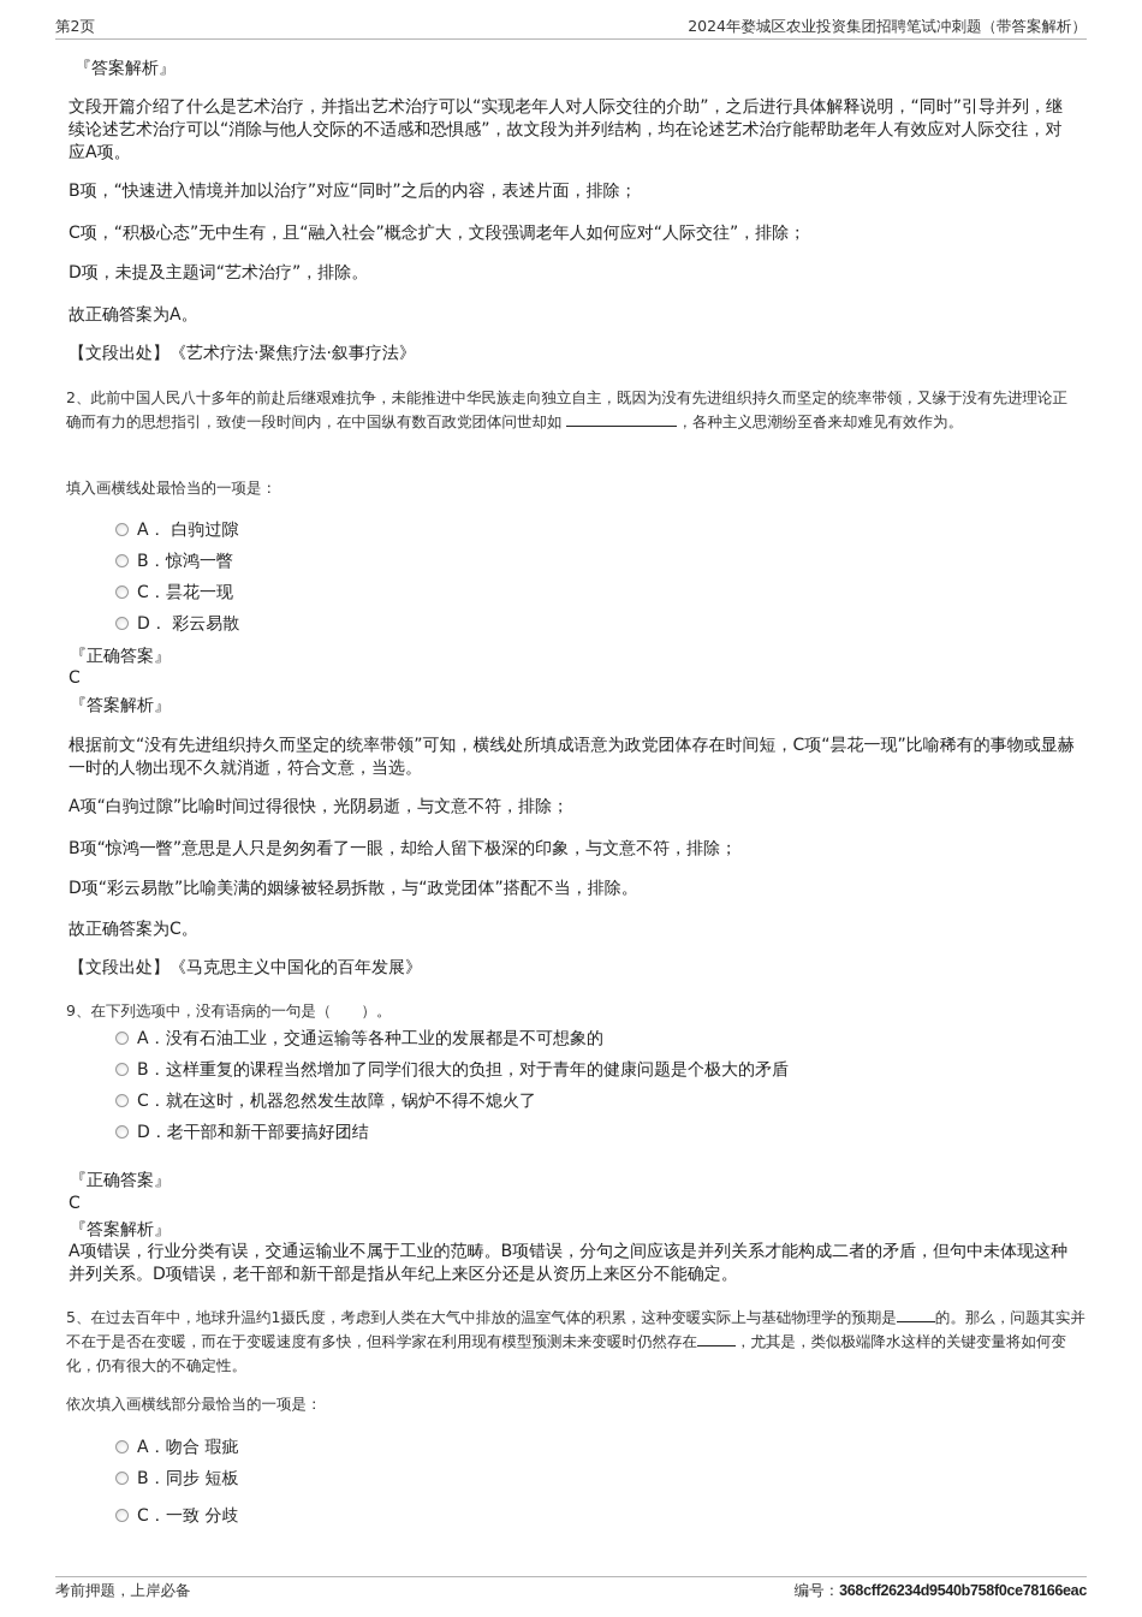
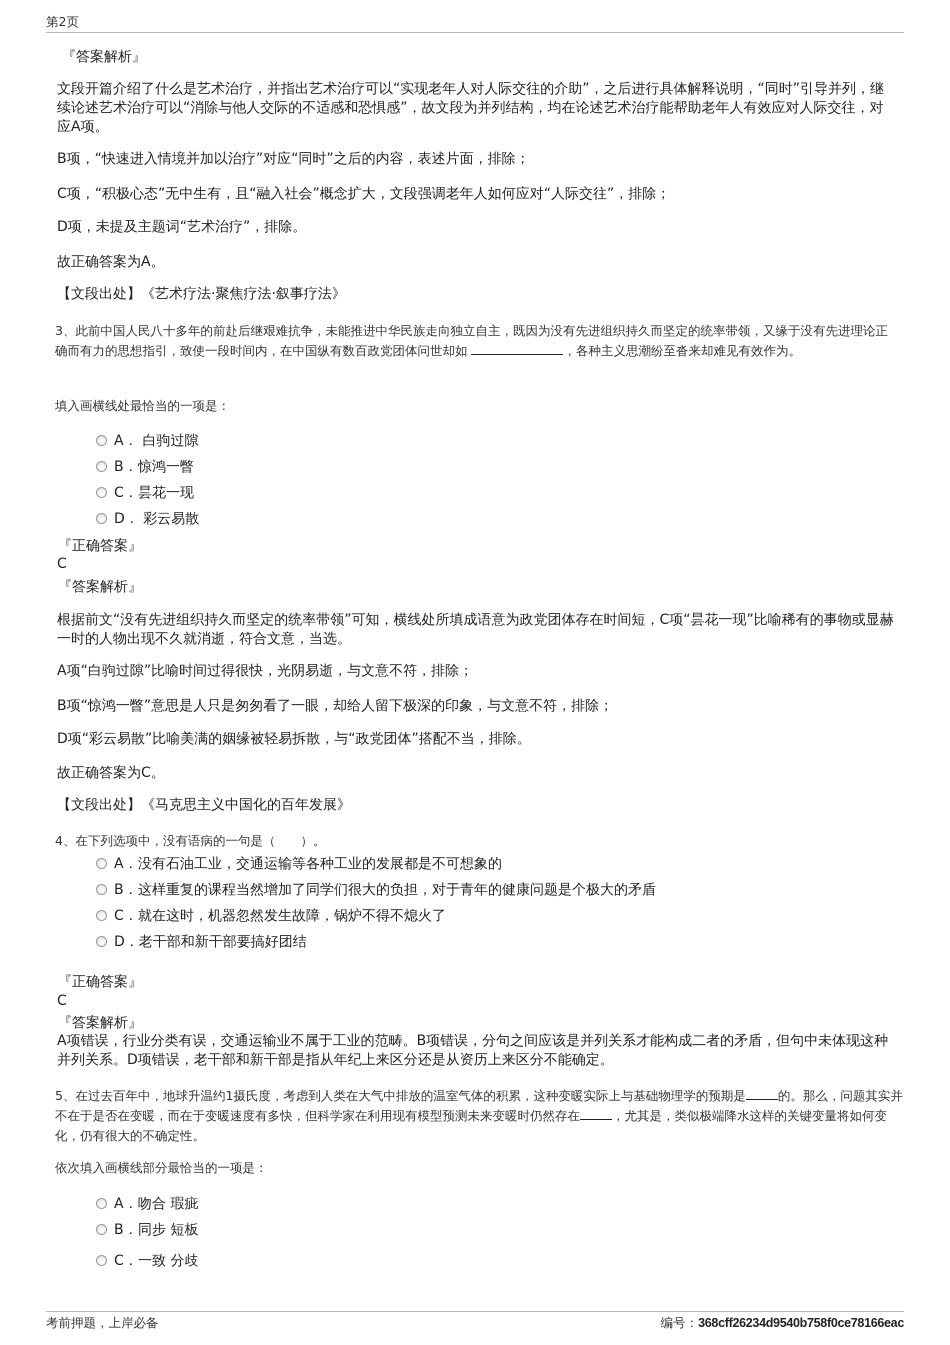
  第2页
- 2024年婺城区农业投资集团招聘笔试冲刺题（带答案解析）
  『答案解析』
  文段开篇介绍了什么是艺术治疗，并指出艺术治疗可以“实现老年人对人际交往的介助”，之后进行具体解释说明，“同时”引导并列，继续论述艺术治疗可以“消除与他人交际的不适感和恐惧感”，故文段为并列结构，均在论述艺术治疗能帮助老年人有效应对人际交往，对应A项。
  B项，“快速进入情境并加以治疗”对应“同时”之后的内容，表述片面，排除；
  C项，“积极心态”无中生有，且“融入社会”概念扩大，文段强调老年人如何应对“人际交往”，排除；
  D项，未提及主题词“艺术治疗”，排除。
  故正确答案为A。
  【文段出处】《艺术疗法·聚焦疗法·叙事疗法》
- 2、此前中国人民八十多年的前赴后继艰难抗争，未能推进中华民族走向独立自主，既因为没有先进组织持久而坚定的统率带领，又缘于没有先进理论正确而有力的思想指引，致使一段时间内，在中国纵有数百政党团体问世却如 ，各种主义思潮纷至沓来却难见有效作为。
+ 3、此前中国人民八十多年的前赴后继艰难抗争，未能推进中华民族走向独立自主，既因为没有先进组织持久而坚定的统率带领，又缘于没有先进理论正确而有力的思想指引，致使一段时间内，在中国纵有数百政党团体问世却如 ，各种主义思潮纷至沓来却难见有效作为。
  填入画横线处最恰当的一项是：
  A． 白驹过隙
  B．惊鸿一瞥
  C．昙花一现
  D． 彩云易散
  『正确答案』
  C
  『答案解析』
  根据前文“没有先进组织持久而坚定的统率带领”可知，横线处所填成语意为政党团体存在时间短，C项“昙花一现”比喻稀有的事物或显赫一时的人物出现不久就消逝，符合文意，当选。
  A项“白驹过隙”比喻时间过得很快，光阴易逝，与文意不符，排除；
  B项“惊鸿一瞥”意思是人只是匆匆看了一眼，却给人留下极深的印象，与文意不符，排除；
  D项“彩云易散”比喻美满的姻缘被轻易拆散，与“政党团体”搭配不当，排除。
  故正确答案为C。
  【文段出处】《马克思主义中国化的百年发展》
- 9、在下列选项中，没有语病的一句是（ ）。
+ 4、在下列选项中，没有语病的一句是（ ）。
  A．没有石油工业，交通运输等各种工业的发展都是不可想象的
  B．这样重复的课程当然增加了同学们很大的负担，对于青年的健康问题是个极大的矛盾
  C．就在这时，机器忽然发生故障，锅炉不得不熄火了
  D．老干部和新干部要搞好团结
  『正确答案』
  C
  『答案解析』
  A项错误，行业分类有误，交通运输业不属于工业的范畴。B项错误，分句之间应该是并列关系才能构成二者的矛盾，但句中未体现这种并列关系。D项错误，老干部和新干部是指从年纪上来区分还是从资历上来区分不能确定。
  5、在过去百年中，地球升温约1摄氏度，考虑到人类在大气中排放的温室气体的积累，这种变暖实际上与基础物理学的预期是 的。那么，问题其实并不在于是否在变暖，而在于变暖速度有多快，但科学家在利用现有模型预测未来变暖时仍然存在 ，尤其是，类似极端降水这样的关键变量将如何变化，仍有很大的不确定性。
  依次填入画横线部分最恰当的一项是：
  A．吻合 瑕疵
  B．同步 短板
  C．一致 分歧
  考前押题，上岸必备
  编号：368cff26234d9540b758f0ce78166eac
